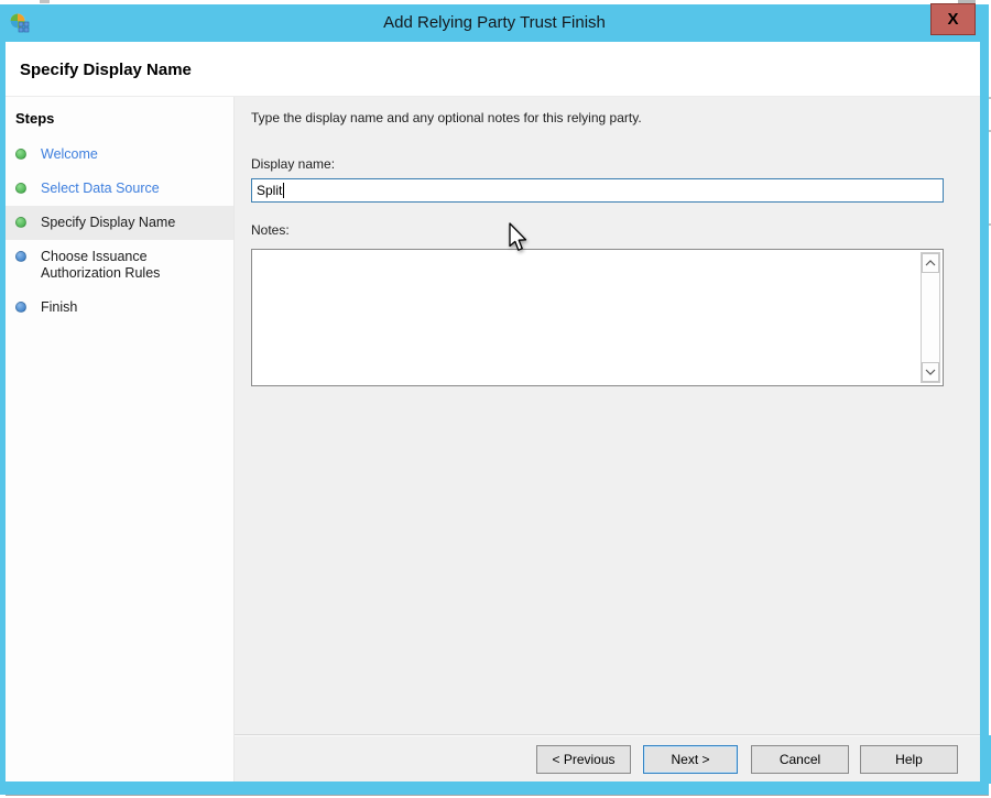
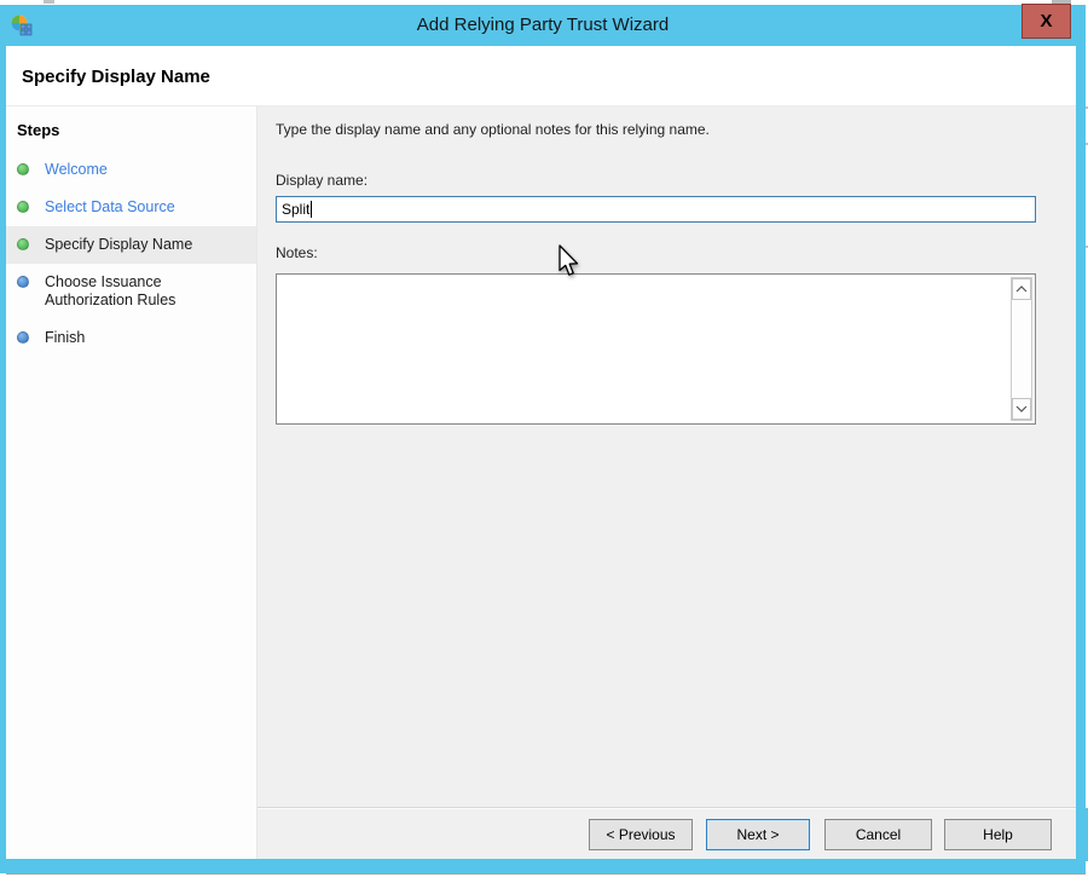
- Add Relying Party Trust Finish
+ Add Relying Party Trust Wizard
  X
  Specify Display Name
  Steps
  Welcome
  Select Data Source
  Specify Display Name
  Choose Issuance Authorization Rules
  Finish
- Type the display name and any optional notes for this relying party.
+ Type the display name and any optional notes for this relying name.
  Display name:
  Split
  Notes:
  < Previous
  Next >
  Cancel
  Help
